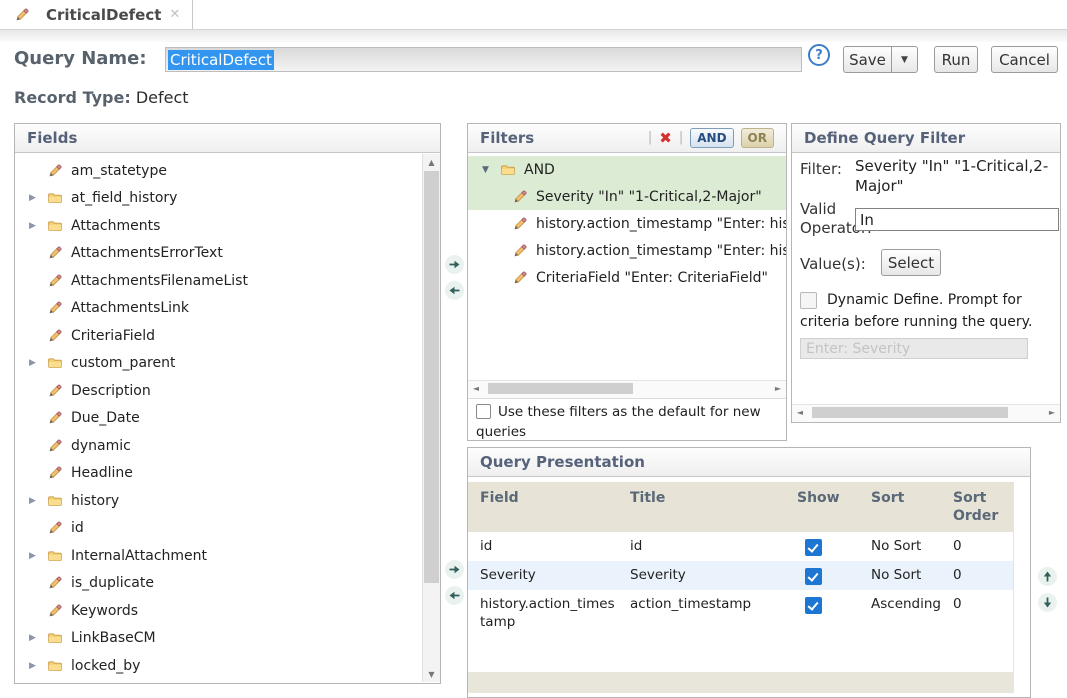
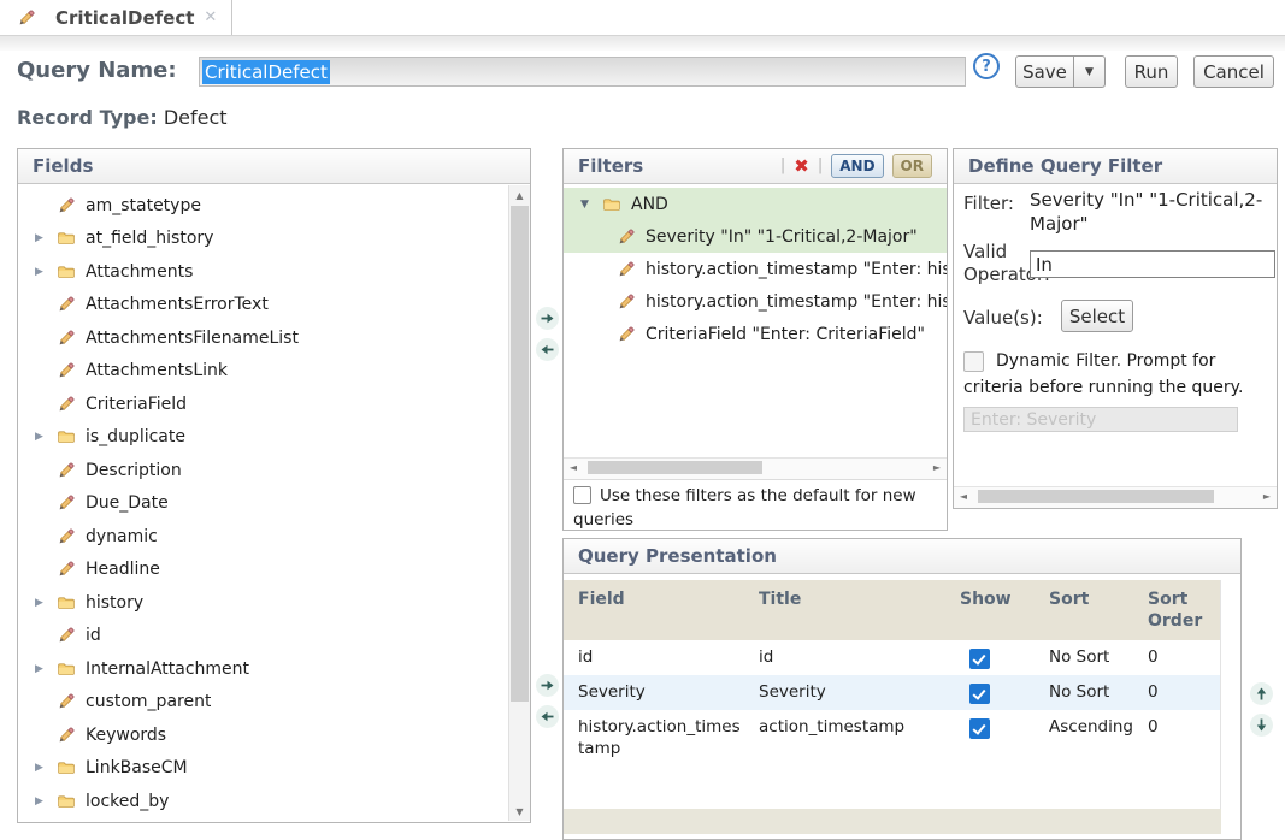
  CriticalDefect
  ✕
  Query Name:
  CriticalDefect
  ?
  Save
  ▼
  Run
  Cancel
  Record Type: Defect
  Fields
  am_statetype
  ▶
  at_field_history
  ▶
  Attachments
  AttachmentsErrorText
  AttachmentsFilenameList
  AttachmentsLink
  CriteriaField
  ▶
- custom_parent
+ is_duplicate
  Description
  Due_Date
  dynamic
  Headline
  ▶
  history
  id
  ▶
  InternalAttachment
- is_duplicate
+ custom_parent
  Keywords
  ▶
  LinkBaseCM
  ▶
  locked_by
  ▲
  ▼
  Filters
  |
  ✖
  |
  AND
  OR
  ▼
  AND
  Severity "In" "1-Critical,2-Major"
  history.action_timestamp "Enter: hi
  history.action_timestamp "Enter: hi
  CriteriaField "Enter: CriteriaField"
  ◄
  ►
  Use these filters as the default for new queries
  Define Query Filter
  Filter:
  Severity "In" "1-Critical,2-Major"
  Valid Operat
  In
  Value(s):
  Select
- Dynamic Define. Prompt for criteria before running the query.
+ Dynamic Filter. Prompt for criteria before running the query.
  Enter: Severity
  ◄
  ►
  Query Presentation
  Field
  Title
  Show
  Sort
  Sort Order
  id
  id
  No Sort
  0
  Severity
  Severity
  No Sort
  0
  history.action_timestamp
  action_timestamp
  Ascending
  0
